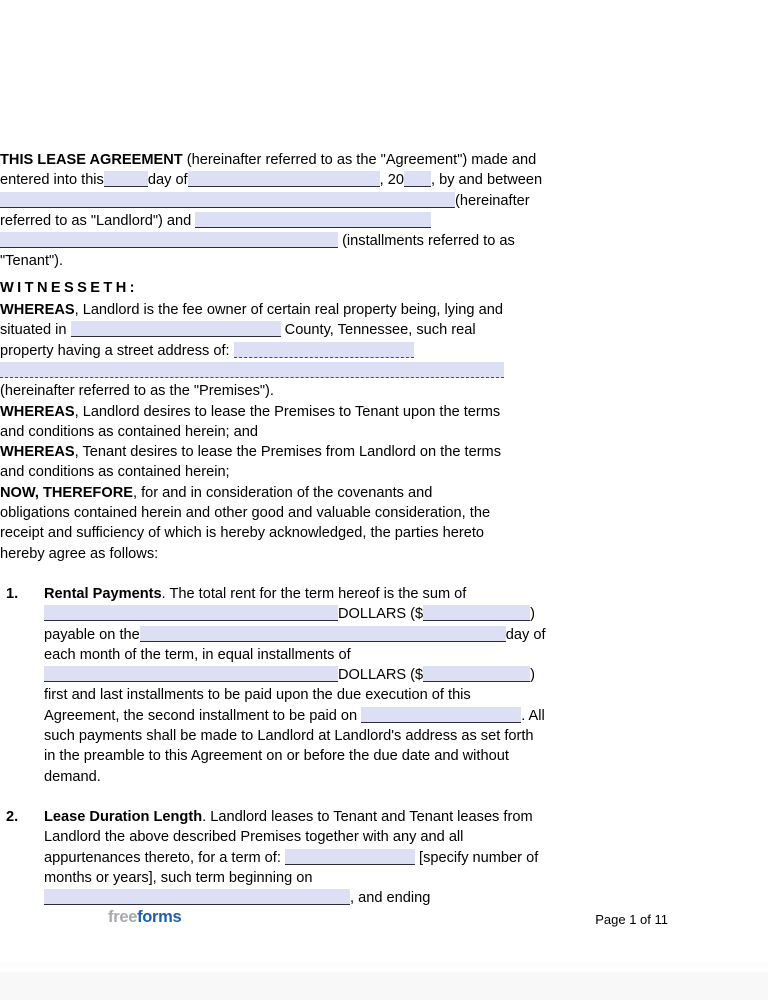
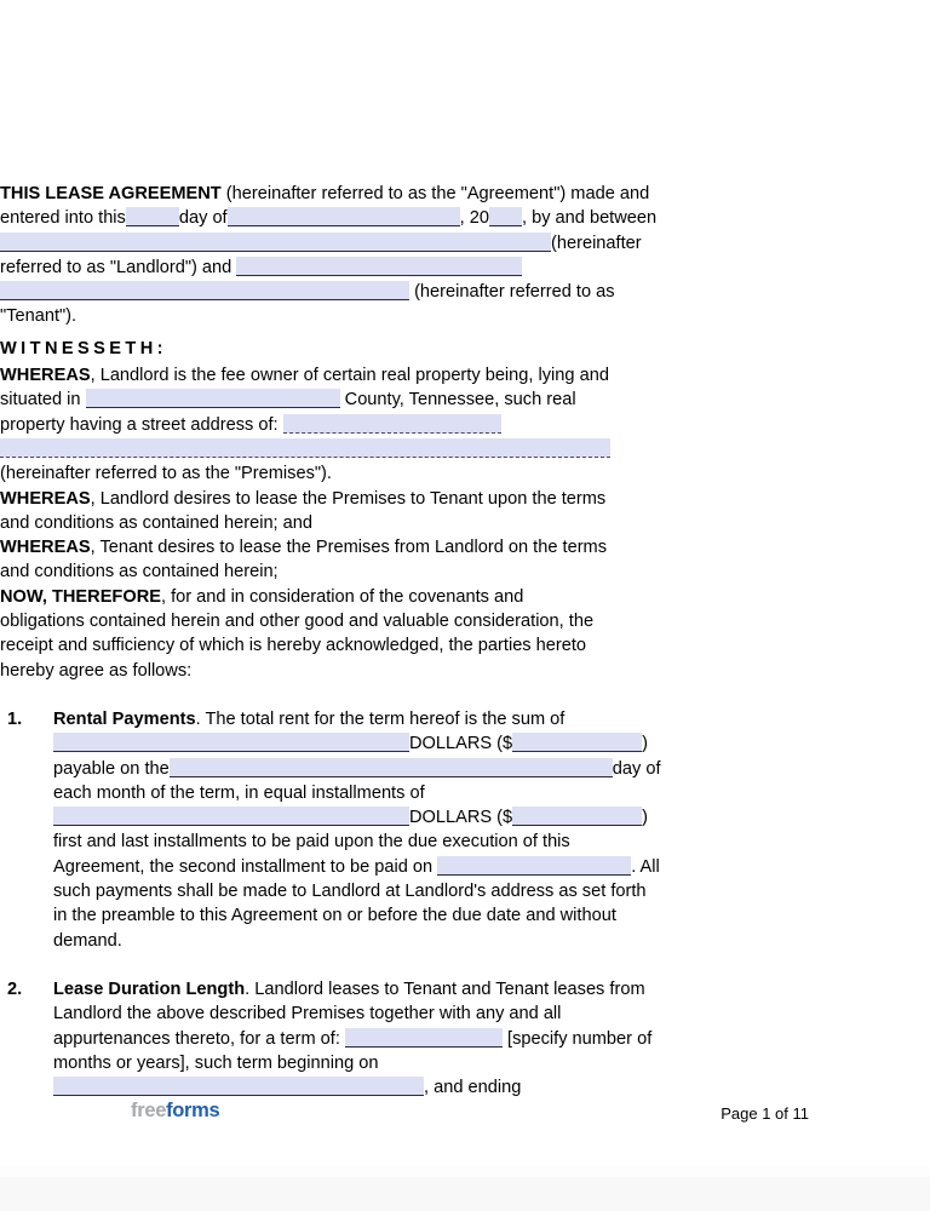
- THIS LEASE AGREEMENT (hereinafter referred to as the "Agreement") made and entered into this day of , 20 , by and between(hereinafter referred to as "Landlord") and (installments referred to as "Tenant").
+ THIS LEASE AGREEMENT (hereinafter referred to as the "Agreement") made and entered into this day of , 20 , by and between(hereinafter referred to as "Landlord") and (hereinafter referred to as "Tenant").
  WITNESSETH:
  WHEREAS, Landlord is the fee owner of certain real property being, lying and situated in County, Tennessee, such real property having a street address of: (hereinafter referred to as the "Premises").
  WHEREAS, Landlord desires to lease the Premises to Tenant upon the terms and conditions as contained herein; and
  WHEREAS, Tenant desires to lease the Premises from Landlord on the terms and conditions as contained herein;
  NOW, THEREFORE, for and in consideration of the covenants and obligations contained herein and other good and valuable consideration, the receipt and sufficiency of which is hereby acknowledged, the parties hereto hereby agree as follows:
  1.
  Rental Payments. The total rent for the term hereof is the sum of DOLLARS ($ ) payable on the day of each month of the term, in equal installments of DOLLARS ($ ) first and last installments to be paid upon the due execution of this Agreement, the second installment to be paid on . All such payments shall be made to Landlord at Landlord's address as set forth in the preamble to this Agreement on or before the due date and without demand.
  2.
  Lease Duration Length. Landlord leases to Tenant and Tenant leases from Landlord the above described Premises together with any and all appurtenances thereto, for a term of: [specify number of months or years], such term beginning on , and ending
  freeforms
  Page 1 of 11
